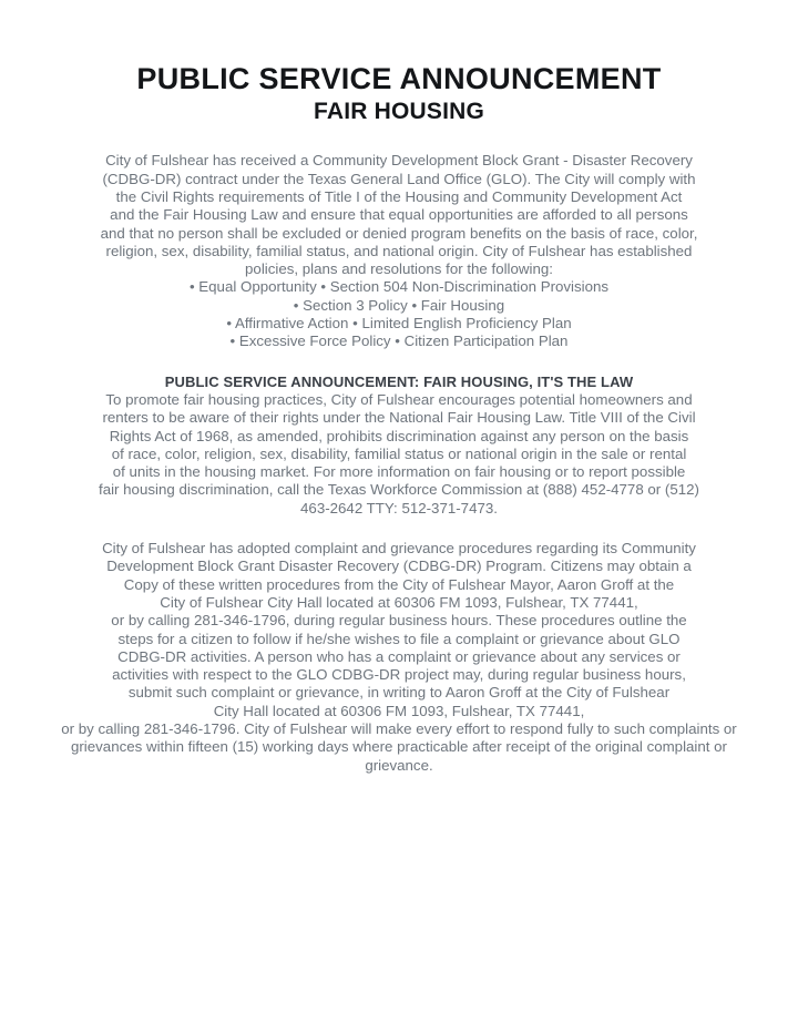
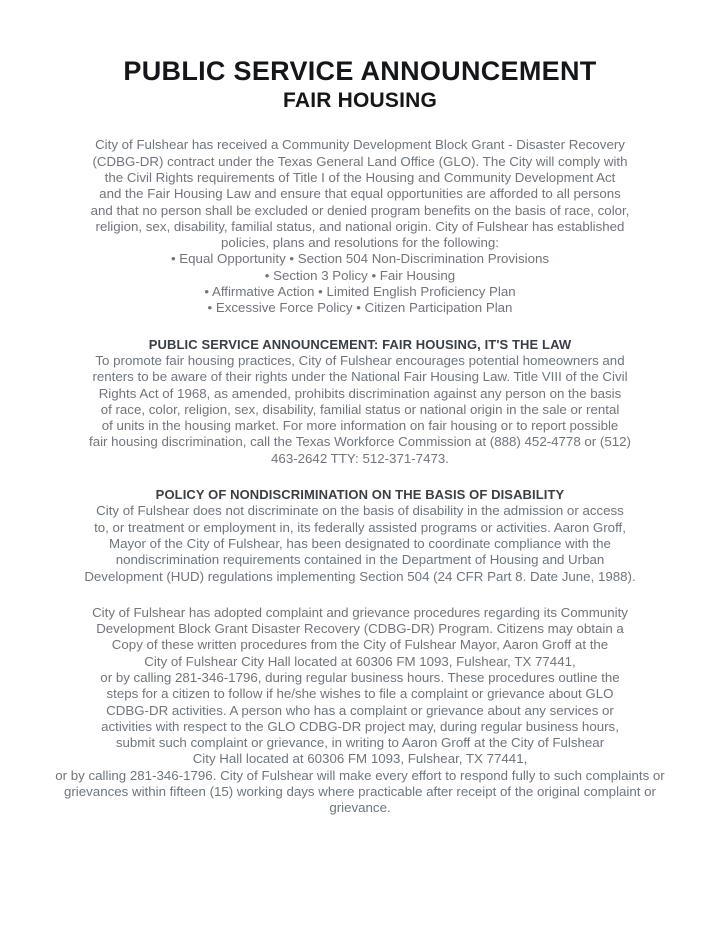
  PUBLIC SERVICE ANNOUNCEMENT
  FAIR HOUSING
  City of Fulshear has received a Community Development Block Grant - Disaster Recovery
  (CDBG-DR) contract under the Texas General Land Office (GLO). The City will comply with
  the Civil Rights requirements of Title I of the Housing and Community Development Act
  and the Fair Housing Law and ensure that equal opportunities are afforded to all persons
  and that no person shall be excluded or denied program benefits on the basis of race, color,
  religion, sex, disability, familial status, and national origin. City of Fulshear has established
  policies, plans and resolutions for the following:
  • Equal Opportunity • Section 504 Non-Discrimination Provisions
  • Section 3 Policy • Fair Housing
  • Affirmative Action • Limited English Proficiency Plan
  • Excessive Force Policy • Citizen Participation Plan
  PUBLIC SERVICE ANNOUNCEMENT: FAIR HOUSING, IT'S THE LAW
  To promote fair housing practices, City of Fulshear encourages potential homeowners and
  renters to be aware of their rights under the National Fair Housing Law. Title VIII of the Civil
  Rights Act of 1968, as amended, prohibits discrimination against any person on the basis
  of race, color, religion, sex, disability, familial status or national origin in the sale or rental
  of units in the housing market. For more information on fair housing or to report possible
  fair housing discrimination, call the Texas Workforce Commission at (888) 452-4778 or (512)
  463-2642 TTY: 512-371-7473.
+ POLICY OF NONDISCRIMINATION ON THE BASIS OF DISABILITY
+ City of Fulshear does not discriminate on the basis of disability in the admission or access
+ to, or treatment or employment in, its federally assisted programs or activities. Aaron Groff,
+ Mayor of the City of Fulshear, has been designated to coordinate compliance with the
+ nondiscrimination requirements contained in the Department of Housing and Urban
+ Development (HUD) regulations implementing Section 504 (24 CFR Part 8. Date June, 1988).
  City of Fulshear has adopted complaint and grievance procedures regarding its Community
  Development Block Grant Disaster Recovery (CDBG-DR) Program. Citizens may obtain a
  Copy of these written procedures from the City of Fulshear Mayor, Aaron Groff at the
  City of Fulshear City Hall located at 60306 FM 1093, Fulshear, TX 77441,
  or by calling 281-346-1796, during regular business hours. These procedures outline the
  steps for a citizen to follow if he/she wishes to file a complaint or grievance about GLO
  CDBG-DR activities. A person who has a complaint or grievance about any services or
  activities with respect to the GLO CDBG-DR project may, during regular business hours,
  submit such complaint or grievance, in writing to Aaron Groff at the City of Fulshear
  City Hall located at 60306 FM 1093, Fulshear, TX 77441,
  or by calling 281-346-1796. City of Fulshear will make every effort to respond fully to such complaints or
  grievances within fifteen (15) working days where practicable after receipt of the original complaint or
  grievance.
